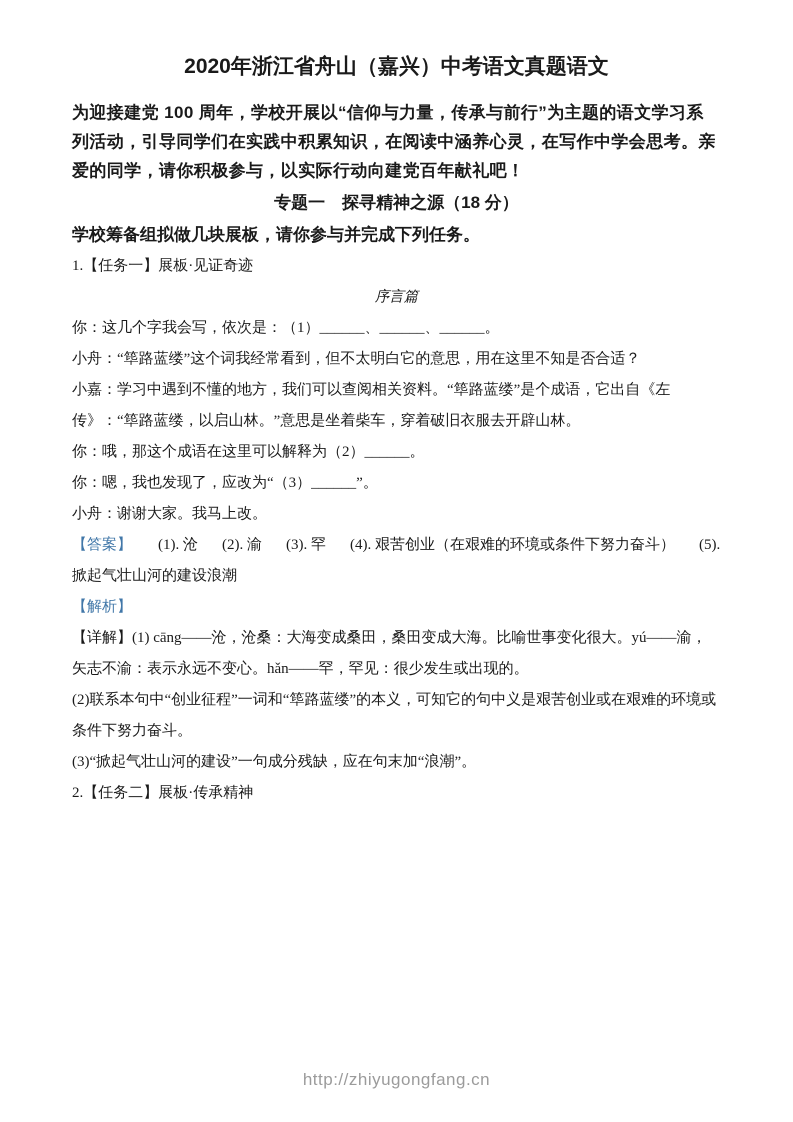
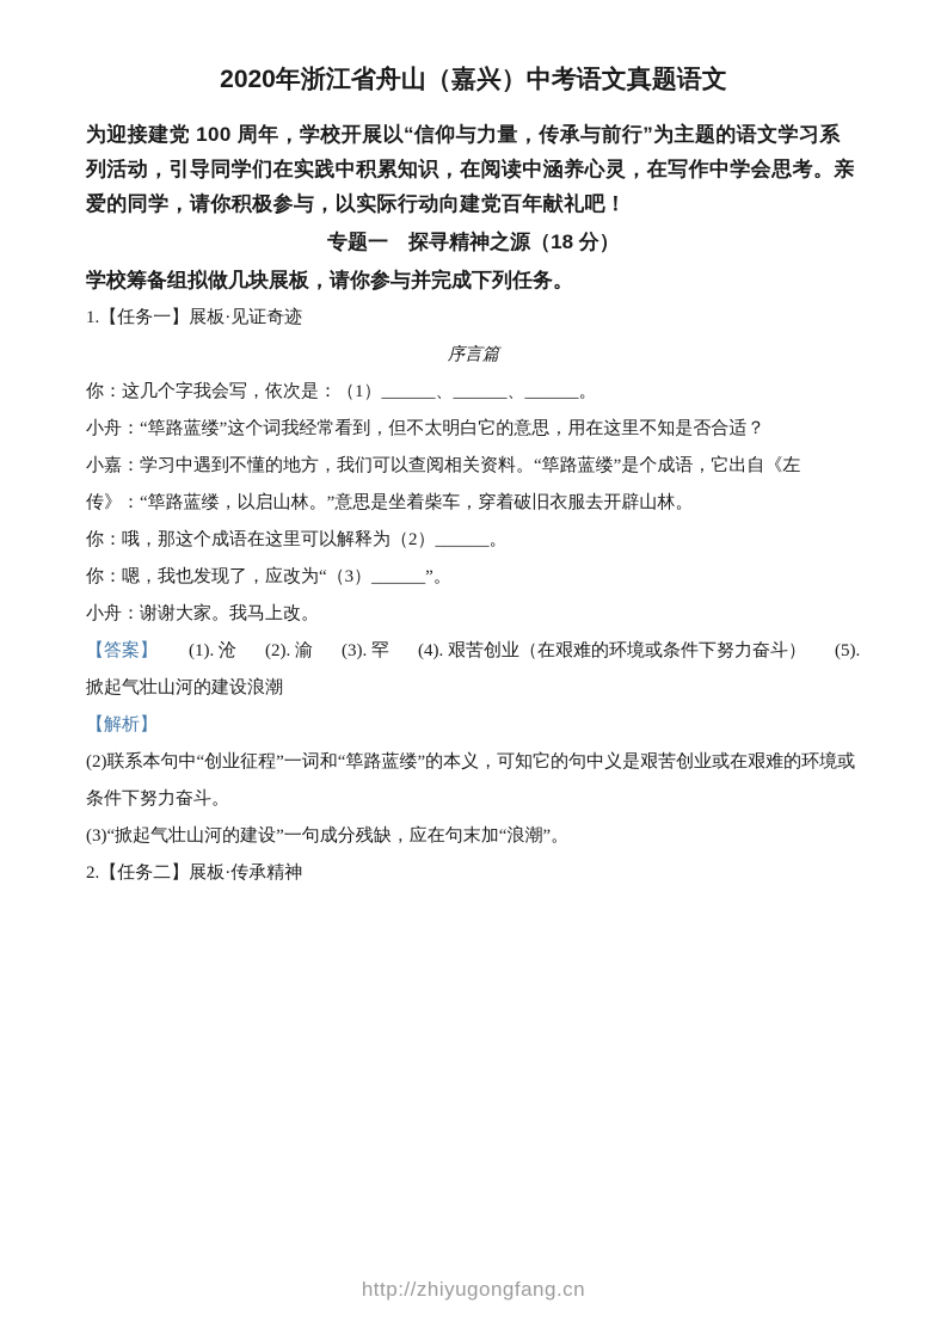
  2020年浙江省舟山（嘉兴）中考语文真题语文
  为迎接建党 100 周年，学校开展以“信仰与力量，传承与前行”为主题的语文学习系列活动，引导同学们在实践中积累知识，在阅读中涵养心灵，在写作中学会思考。亲爱的同学，请你积极参与，以实际行动向建党百年献礼吧！
  专题一 探寻精神之源（18 分）
  学校筹备组拟做几块展板，请你参与并完成下列任务。
  1.【任务一】展板·见证奇迹
  序言篇
  你：这几个字我会写，依次是：（1）______、______、______。
  小舟：“筚路蓝缕”这个词我经常看到，但不太明白它的意思，用在这里不知是否合适？
  小嘉：学习中遇到不懂的地方，我们可以查阅相关资料。“筚路蓝缕”是个成语，它出自《左传》：“筚路蓝缕，以启山林。”意思是坐着柴车，穿着破旧衣服去开辟山林。
  你：哦，那这个成语在这里可以解释为（2）______。
  你：嗯，我也发现了，应改为“（3）______”。
  小舟：谢谢大家。我马上改。
  【答案】 (1). 沧 (2). 渝 (3). 罕 (4). 艰苦创业（在艰难的环境或条件下努力奋斗） (5). 掀起气壮山河的建设浪潮
  【解析】
- 【详解】(1) cāng——沧，沧桑：大海变成桑田，桑田变成大海。比喻世事变化很大。yú——渝，矢志不渝：表示永远不变心。hǎn——罕，罕见：很少发生或出现的。
  (2)联系本句中“创业征程”一词和“筚路蓝缕”的本义，可知它的句中义是艰苦创业或在艰难的环境或条件下努力奋斗。
  (3)“掀起气壮山河的建设”一句成分残缺，应在句末加“浪潮”。
  2.【任务二】展板·传承精神
  http://zhiyugongfang.cn
